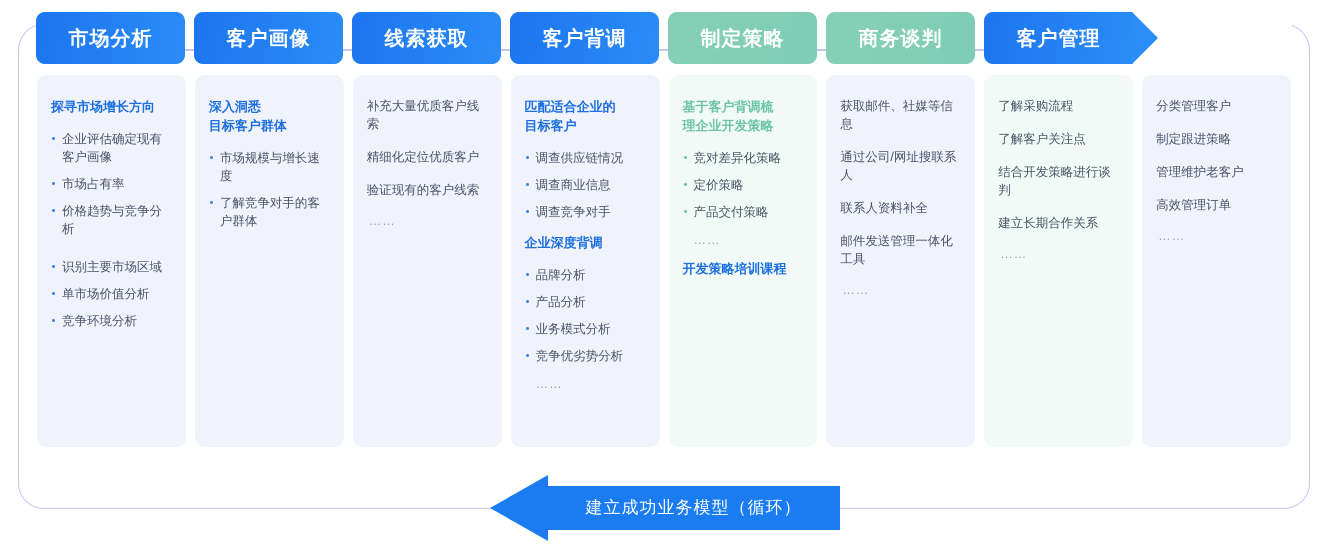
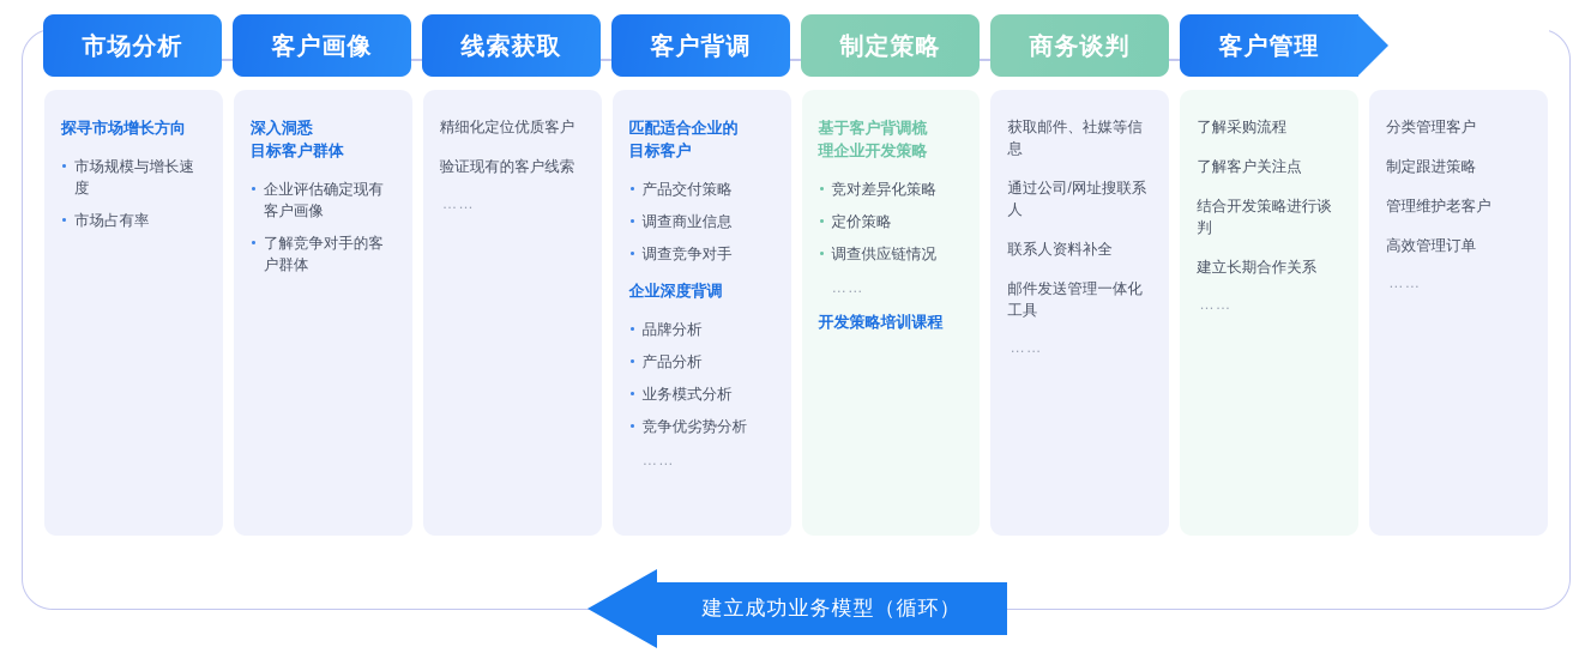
  市场分析
  客户画像
  线索获取
  客户背调
  制定策略
  商务谈判
  客户管理
  探寻市场增长方向
- 企业评估确定现有客户画像
+ 市场规模与增长速度
  市场占有率
- 价格趋势与竞争分析
- 识别主要市场区域
- 单市场价值分析
- 竞争环境分析
  深入洞悉
  目标客户群体
- 市场规模与增长速度
+ 企业评估确定现有客户画像
  了解竞争对手的客户群体
- 补充大量优质客户线索
  精细化定位优质客户
  验证现有的客户线索
  ……
  匹配适合企业的
  目标客户
- 调查供应链情况
+ 产品交付策略
  调查商业信息
  调查竞争对手
  企业深度背调
  品牌分析
  产品分析
  业务模式分析
  竞争优劣势分析
  ……
  基于客户背调梳
  理企业开发策略
  竞对差异化策略
  定价策略
- 产品交付策略
+ 调查供应链情况
  ……
  开发策略培训课程
  获取邮件、社媒等信息
  通过公司/网址搜联系人
  联系人资料补全
  邮件发送管理一体化工具
  ……
  了解采购流程
  了解客户关注点
  结合开发策略进行谈判
  建立长期合作关系
  ……
  分类管理客户
  制定跟进策略
  管理维护老客户
  高效管理订单
  ……
  建立成功业务模型（循环）
